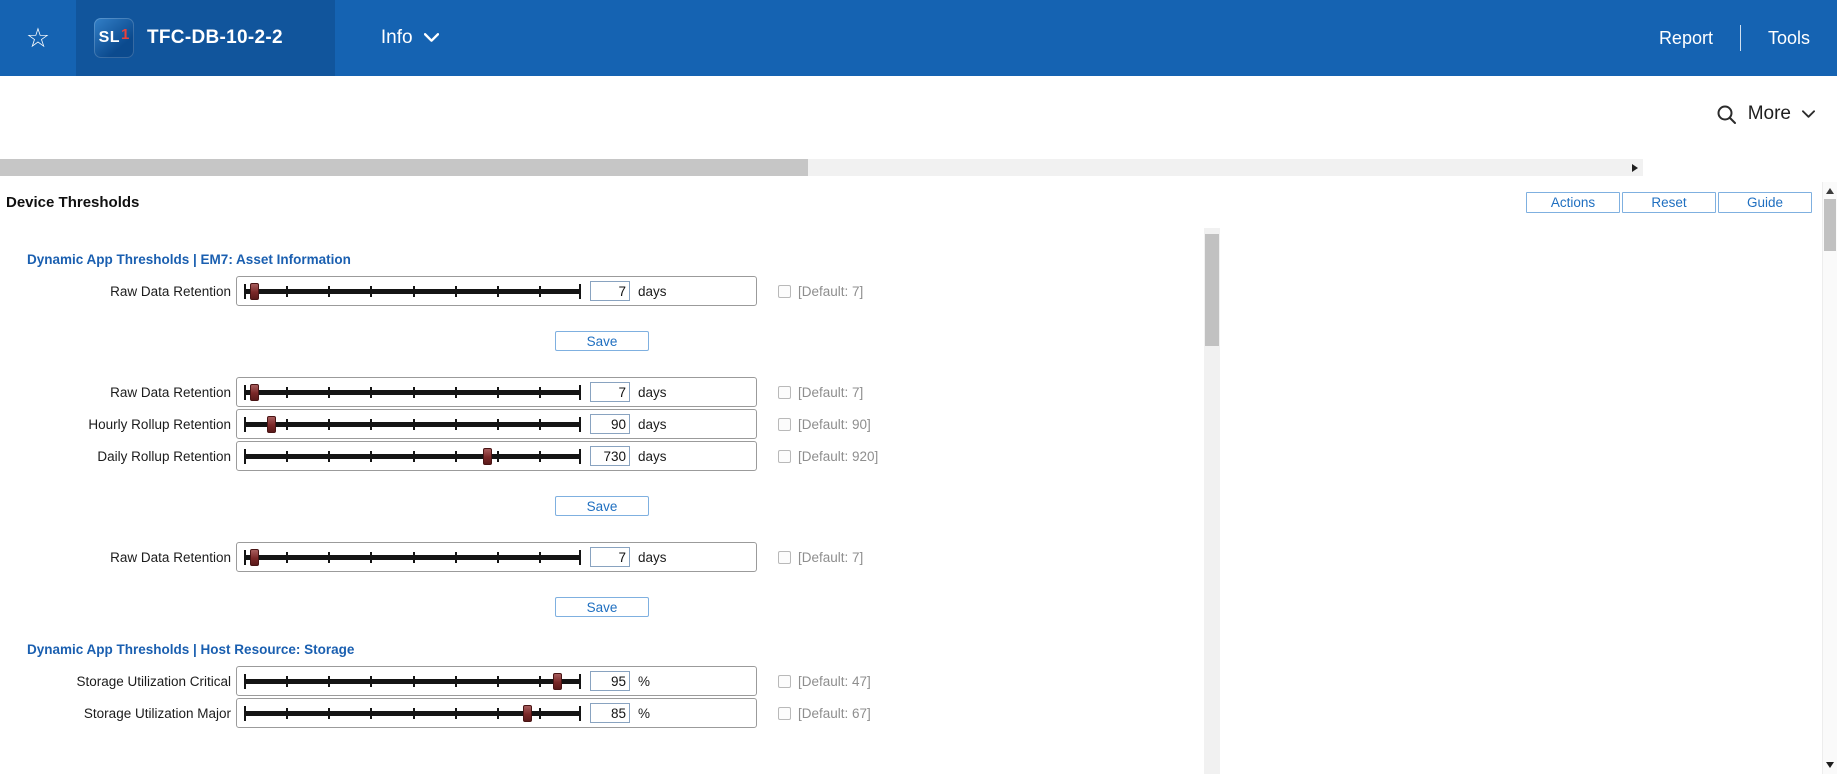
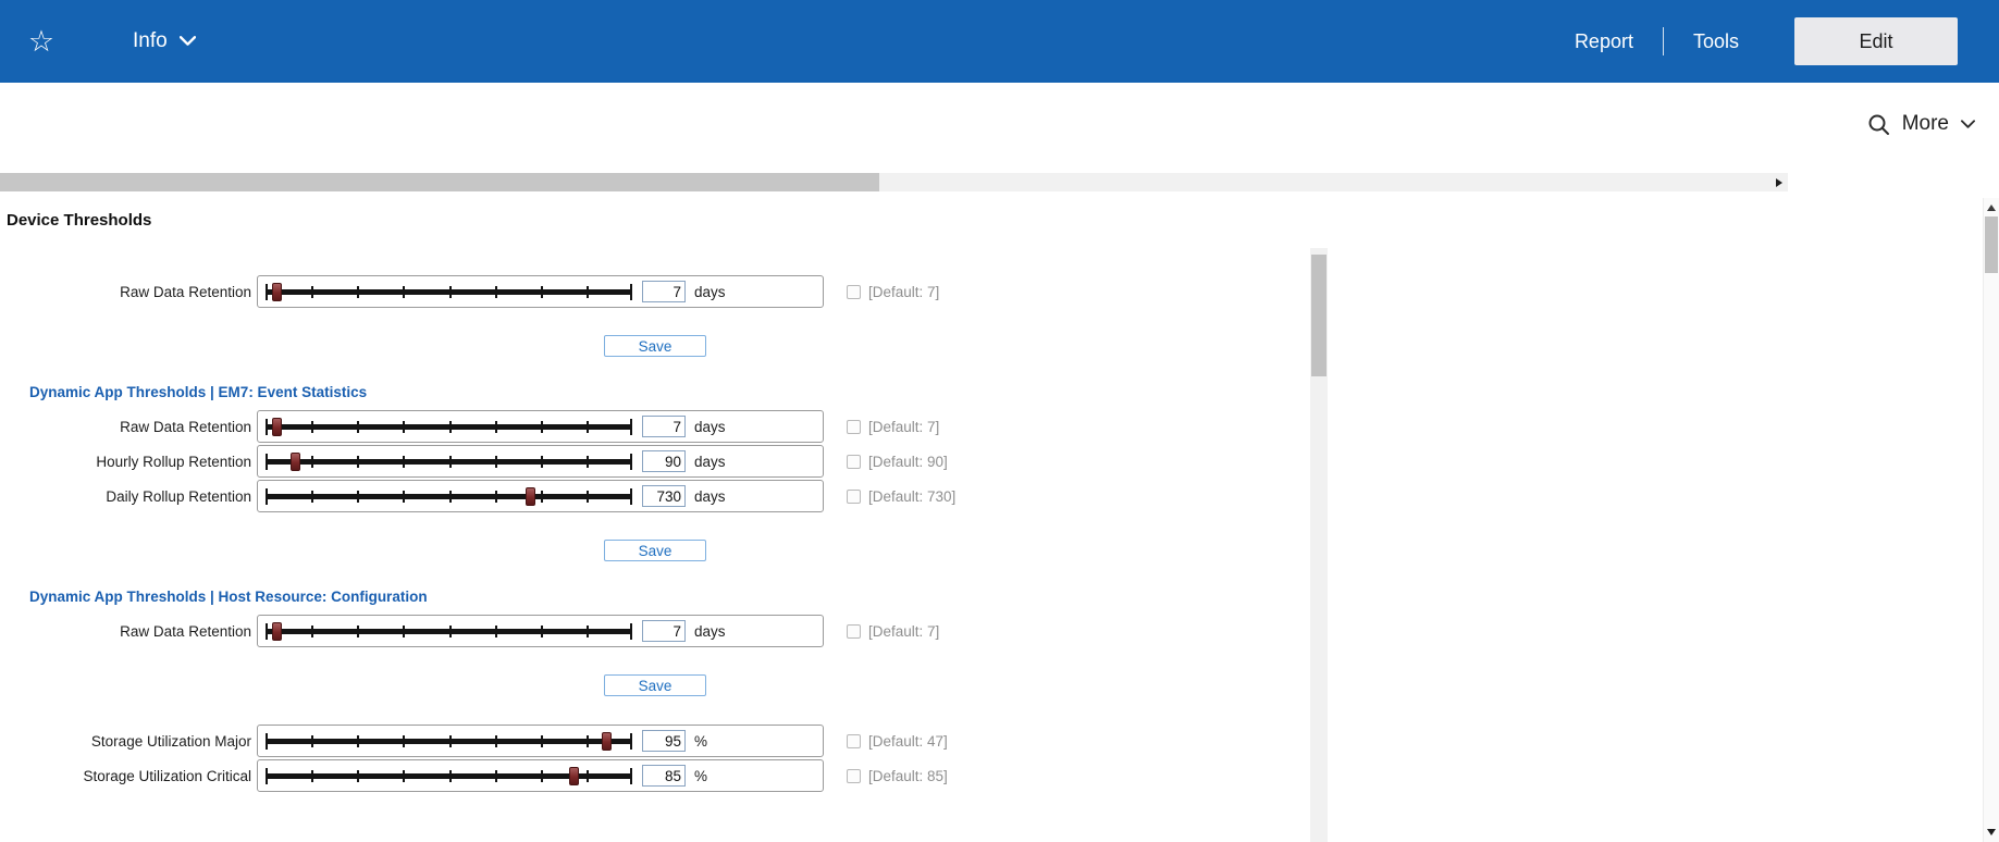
  ☆
- SL
- 1
- TFC-DB-10-2-2
  Info
  Report
  Tools
+ Edit
  More
  Device Thresholds
- Actions
- Reset
- Guide
- Dynamic App Thresholds | EM7: Asset Information
  Raw Data Retention
  7
  days
  [Default: 7]
  Save
+ Dynamic App Thresholds | EM7: Event Statistics
  Raw Data Retention
  7
  days
  [Default: 7]
  Hourly Rollup Retention
  90
  days
  [Default: 90]
  Daily Rollup Retention
  730
  days
- [Default: 920]
+ [Default: 730]
  Save
+ Dynamic App Thresholds | Host Resource: Configuration
  Raw Data Retention
  7
  days
  [Default: 7]
  Save
- Dynamic App Thresholds | Host Resource: Storage
- Storage Utilization Critical
+ Storage Utilization Major
  95
  %
  [Default: 47]
- Storage Utilization Major
+ Storage Utilization Critical
  85
  %
- [Default: 67]
+ [Default: 85]
